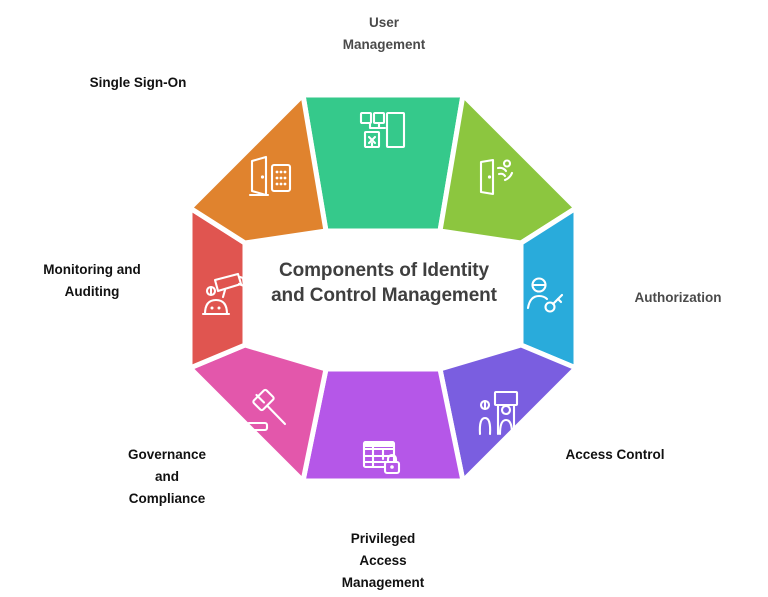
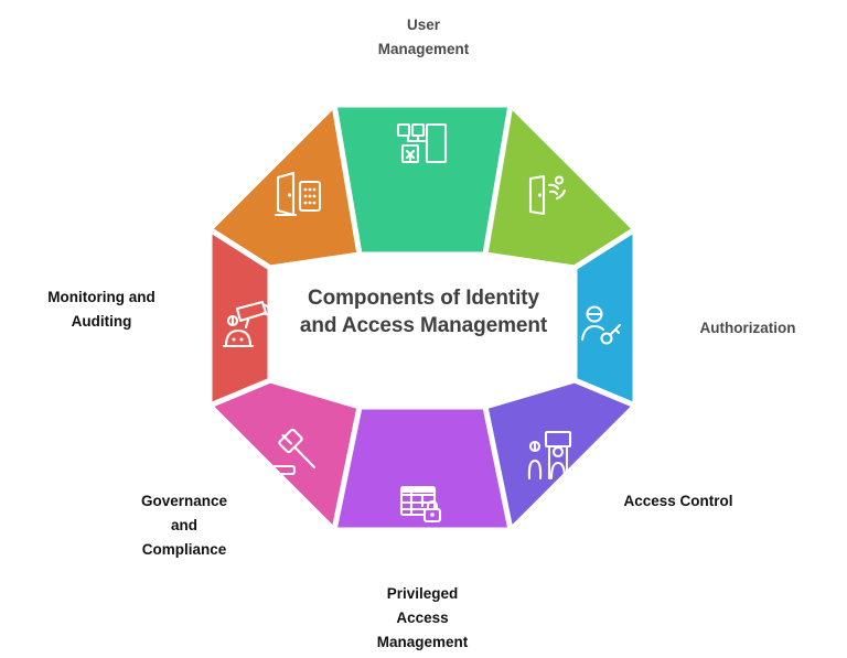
- Components of Identity and Control Management
+ Components of Identity and Access Management
  User
  Management
  Authorization
  Access Control
  Privileged
  Access
  Management
  Governance
  and
  Compliance
  Monitoring and
  Auditing
- Single Sign-On
